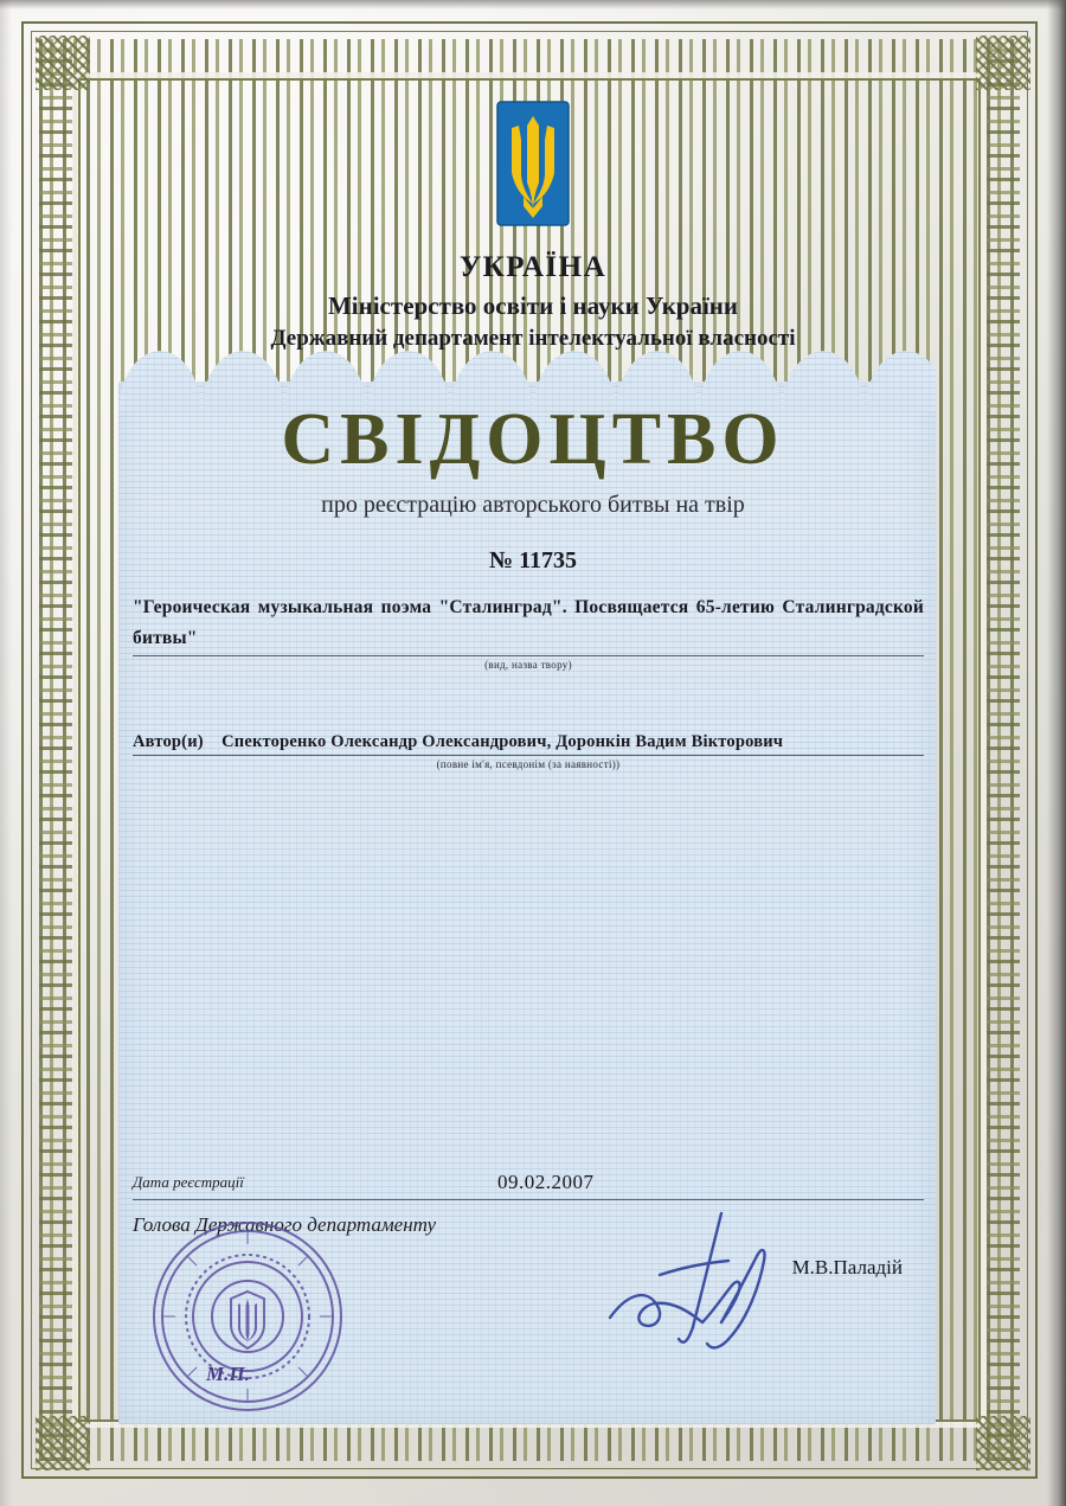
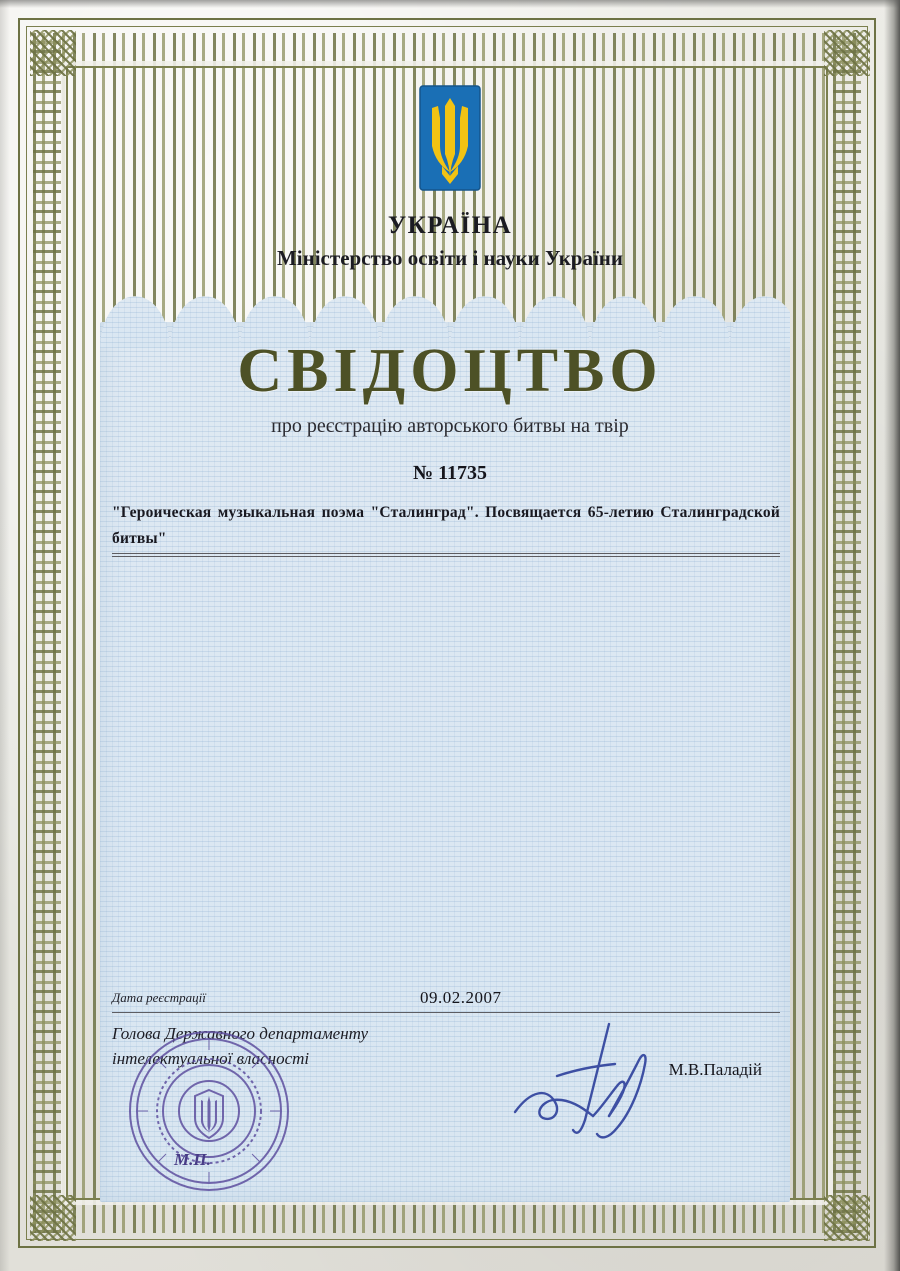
  УКРАЇНА
  Міністерство освіти і науки України
- Державний департамент інтелектуальної власності
  СВІДОЦТВО
  про реєстрацію авторського битвы на твір
  № 11735
  "Героическая музыкальная поэма "Сталинград". Посвящается 65-летию Сталинградской битвы"
- (вид, назва твору)
- Автор(и) Спекторенко Олександр Олександрович, Доронкін Вадим Вікторович
- (повне ім'я, псевдонім (за наявності))
  Дата реєстрації
  09.02.2007
  Голова Державного департаменту
+ інтелектуальної власності
  М.В.Паладій
  М.П.
